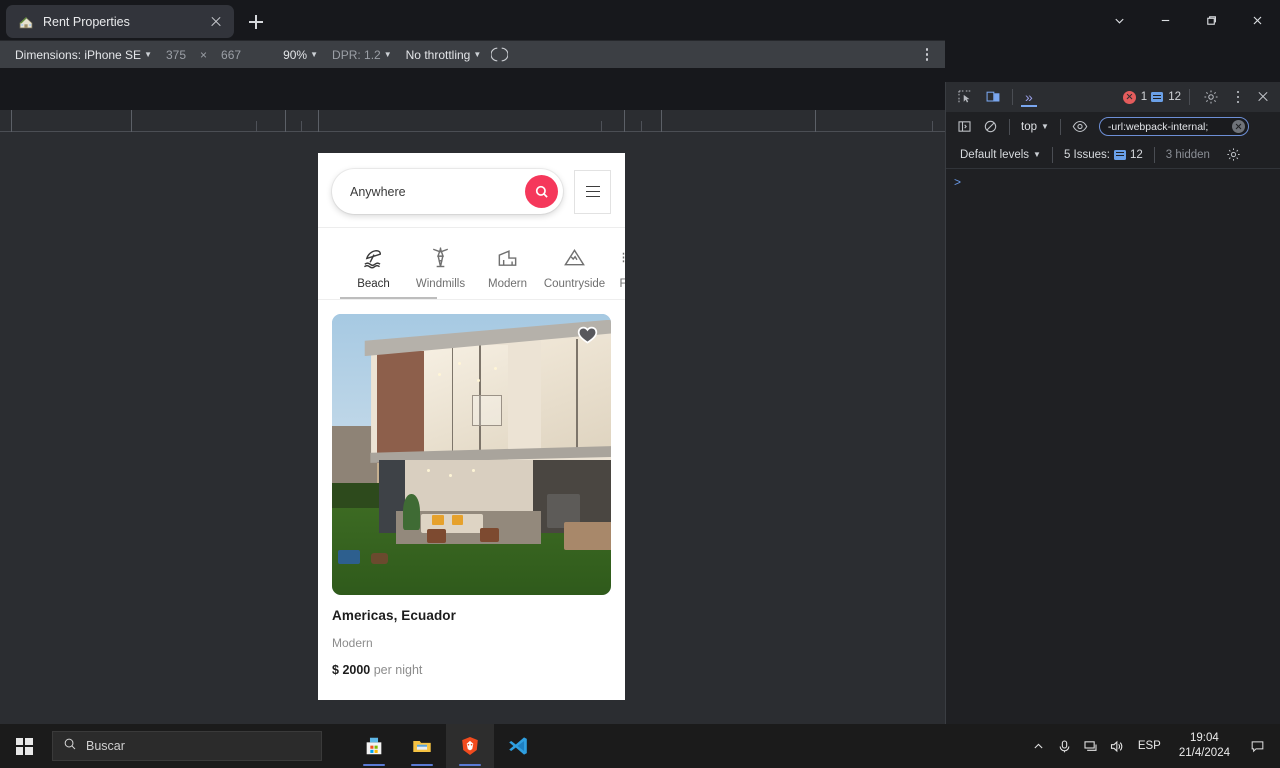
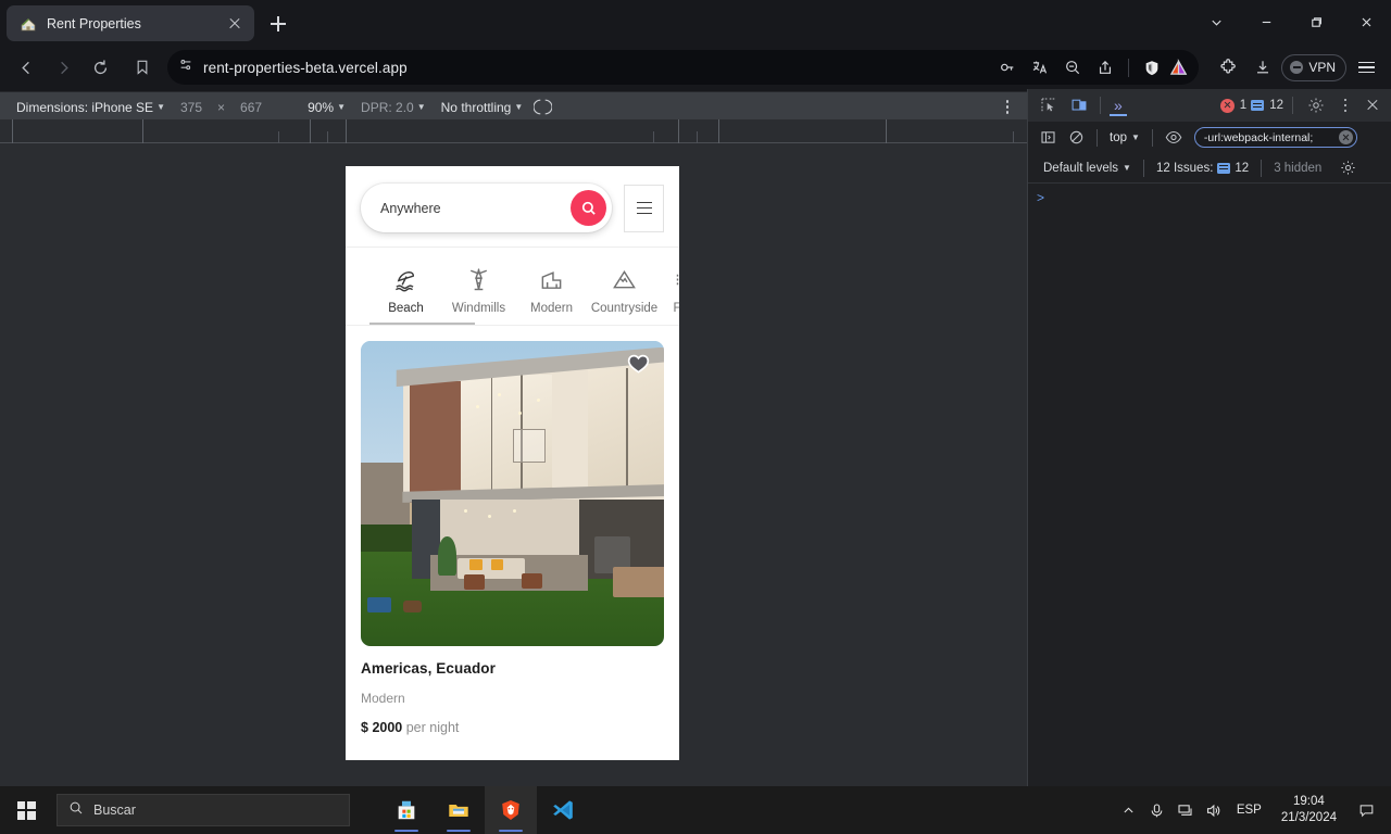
  Rent Properties
+ rent-properties-beta.vercel.app
+ VPN
  Dimensions: iPhone SE
  ▼
  375
  ×
  667
  90%
  ▼
- DPR: 1.2
+ DPR: 2.0
  ▼
  No throttling
  ▼
  Anywhere
  Beach
  Windmills
  Modern
  Countryside
  F
  Americas, Ecuador
  Modern
  $ 2000 per night
  »
  1
  12
  top
  ▼
  -url:webpack-internal;
  Default levels
  ▼
- 5 Issues:
+ 12 Issues:
  12
  3 hidden
  >
  Buscar
  ESP
  19:04
- 21/4/2024
+ 21/3/2024
